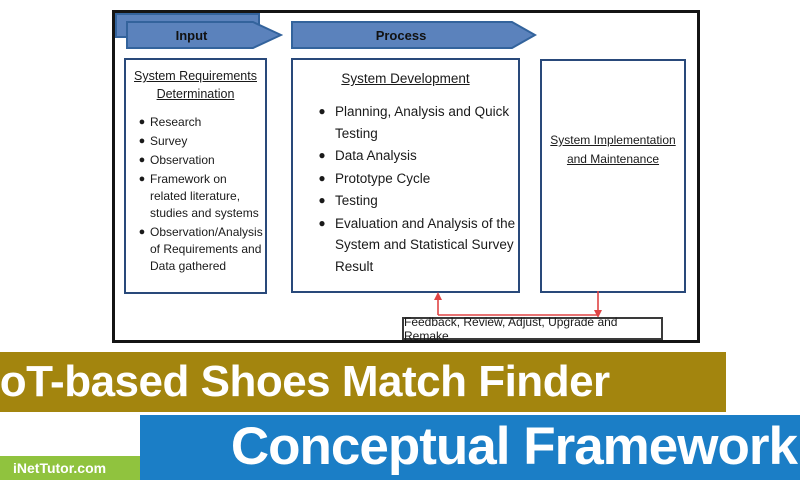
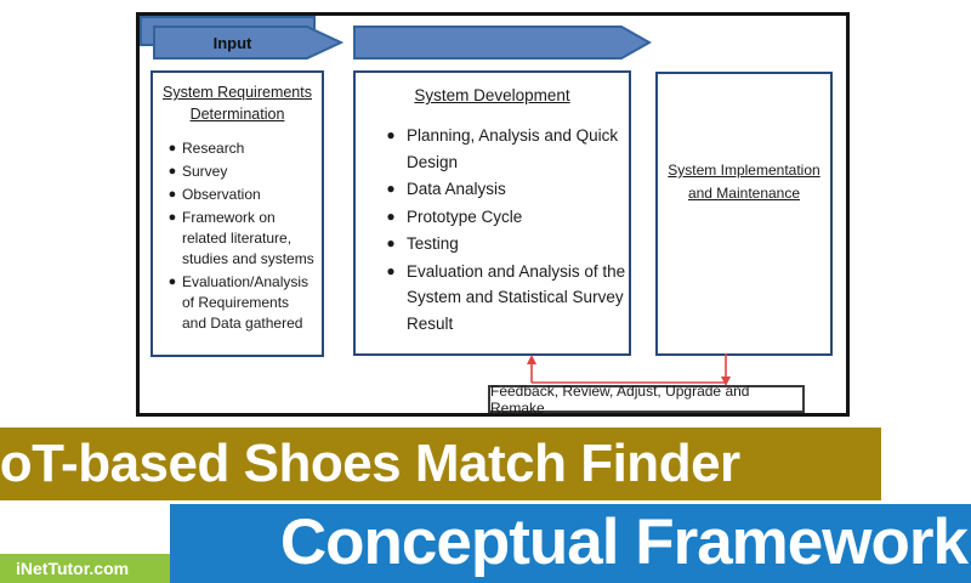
  Input
- Process
  System Requirements
  Determination
  ●
  Research
  ●
  Survey
  ●
  Observation
  ●
  Framework on related literature, studies and systems
  ●
- Observation/Analysis of Requirements and Data gathered
+ Evaluation/Analysis of Requirements and Data gathered
  System Development
  ●
- Planning, Analysis and Quick Testing
+ Planning, Analysis and Quick Design
  ●
  Data Analysis
  ●
  Prototype Cycle
  ●
  Testing
  ●
  Evaluation and Analysis of the System and Statistical Survey Result
  System Implementation
  and Maintenance
  Feedback, Review, Adjust, Upgrade and Remake
  oT-based Shoes Match Finder
  Conceptual Framework
  iNetTutor.com
